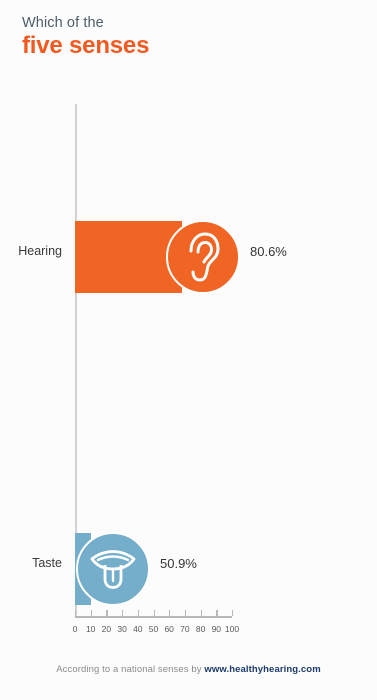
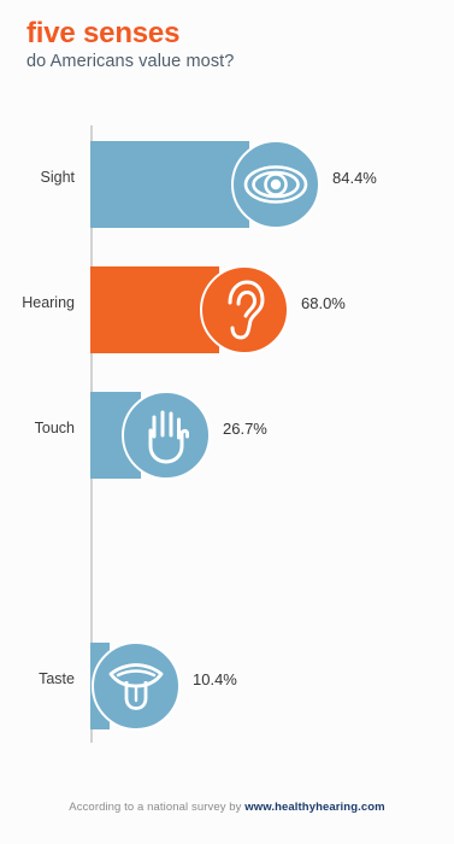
- Which of the
  five senses
+ do Americans value most?
+ Sight
+ 84.4%
  Hearing
- 80.6%
+ 68.0%
+ Touch
+ 26.7%
  Taste
- 50.9%
+ 10.4%
- 0
- 10
- 20
- 30
- 40
- 50
- 60
- 70
- 80
- 90
- 100
- According to a national senses by www.healthyhearing.com
+ According to a national survey by www.healthyhearing.com
